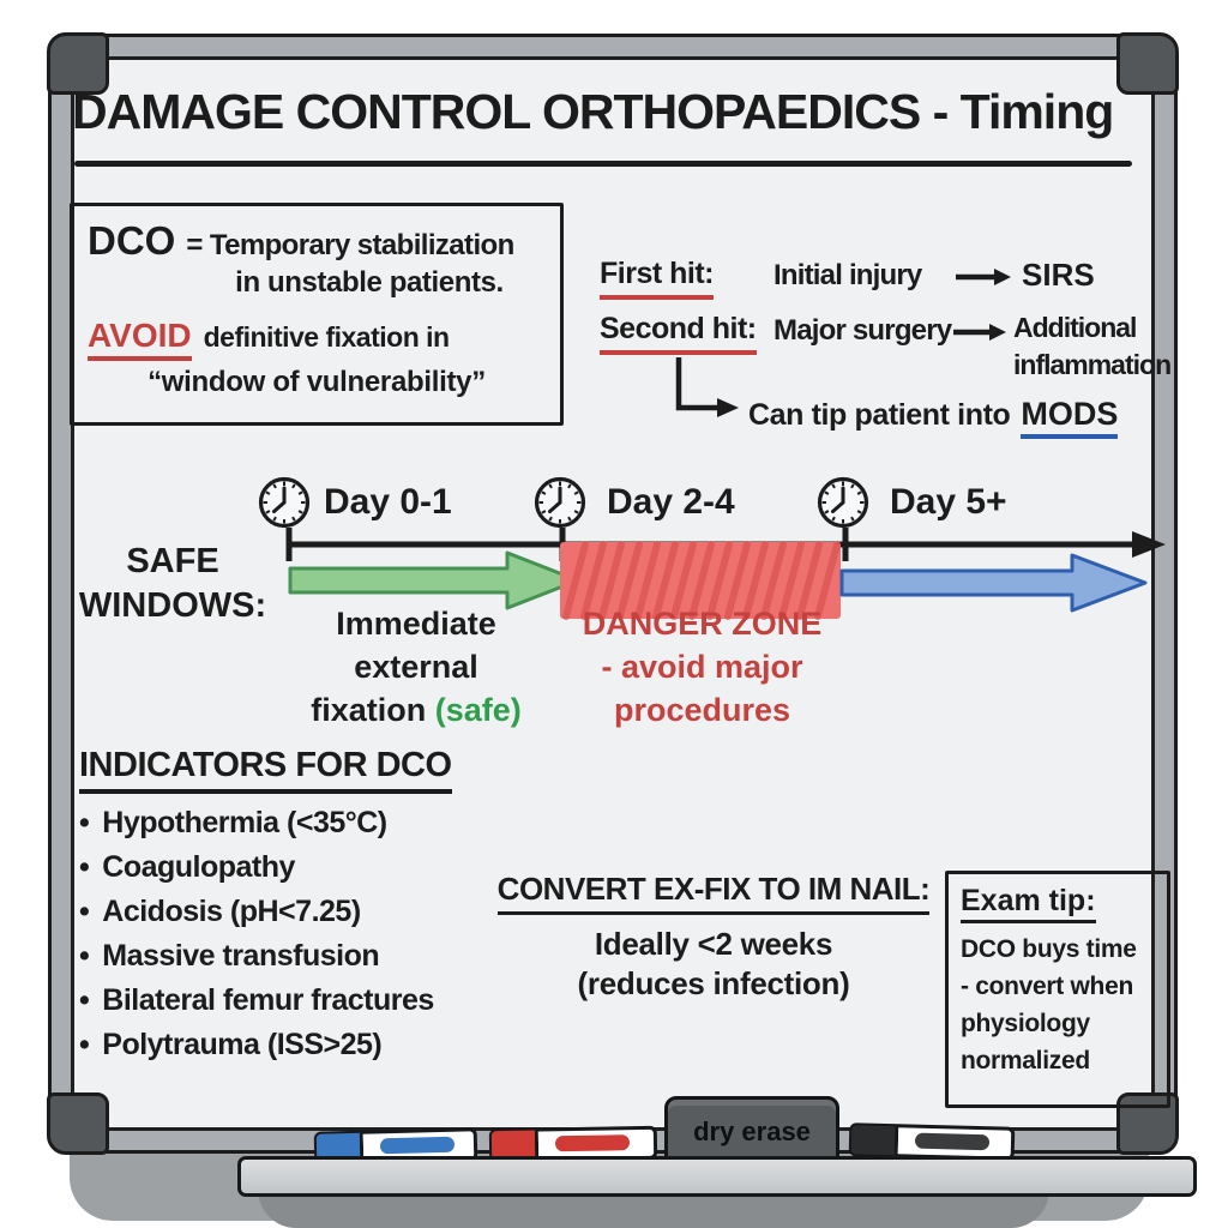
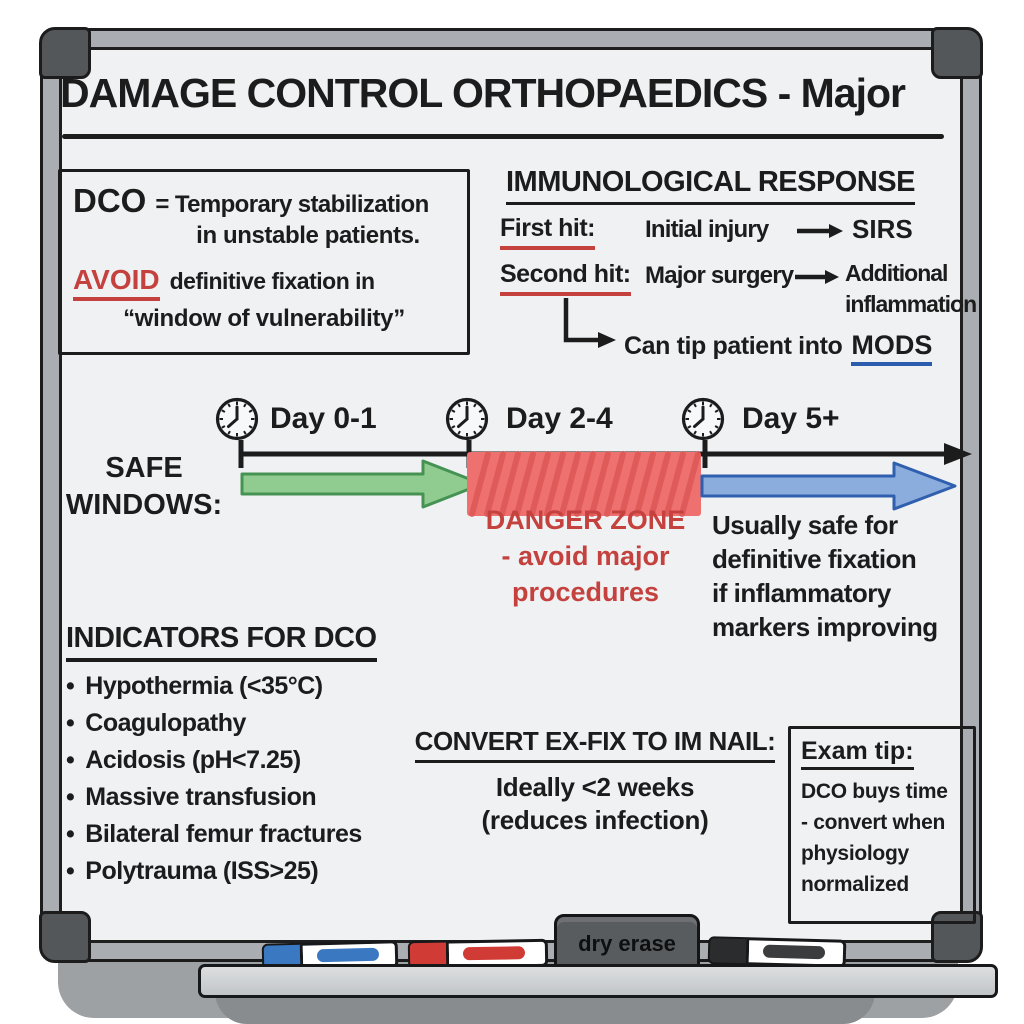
- DAMAGE CONTROL ORTHOPAEDICS - Timing
+ DAMAGE CONTROL ORTHOPAEDICS - Major
  DCO
  = Temporary stabilization
  in unstable patients.
  AVOID
  definitive fixation in
  “window of vulnerability”
+ IMMUNOLOGICAL RESPONSE
  First hit:
  Initial injury
  SIRS
  Second hit:
  Major surgery
  Additional
  inflammation
  Can tip patient into
  MODS
  Day 0-1
  Day 2-4
  Day 5+
  SAFE
  WINDOWS:
- Immediate
- external
- fixation (safe)
  DANGER ZONE
  - avoid major
  procedures
+ Usually safe for
+ definitive fixation
+ if inflammatory
+ markers improving
  INDICATORS FOR DCO
  •
  Hypothermia (<35°C)
  •
  Coagulopathy
  •
  Acidosis (pH<7.25)
  •
  Massive transfusion
  •
  Bilateral femur fractures
  •
  Polytrauma (ISS>25)
  CONVERT EX-FIX TO IM NAIL:
  Ideally <2 weeks
  (reduces infection)
  Exam tip:
  DCO buys time
  - convert when
  physiology
  normalized
  dry erase
